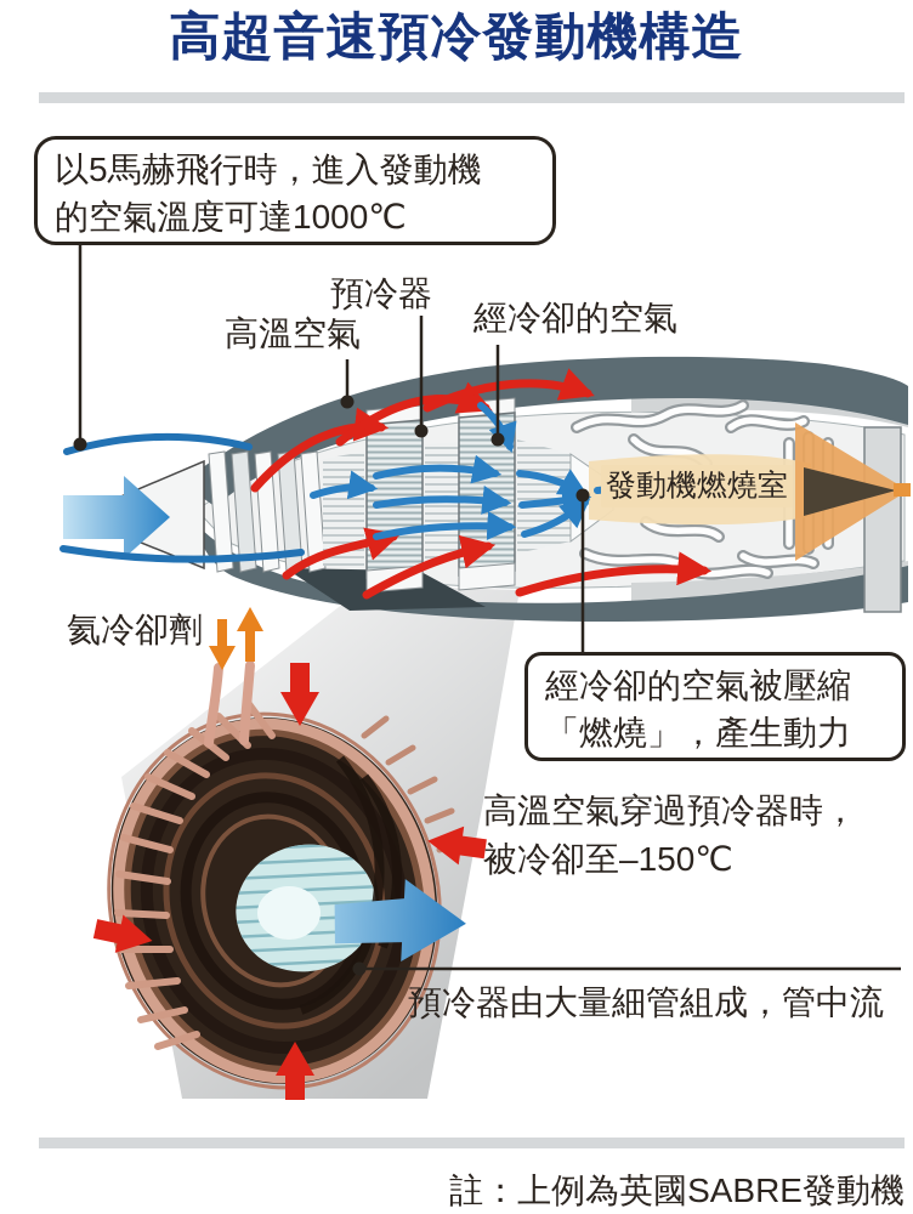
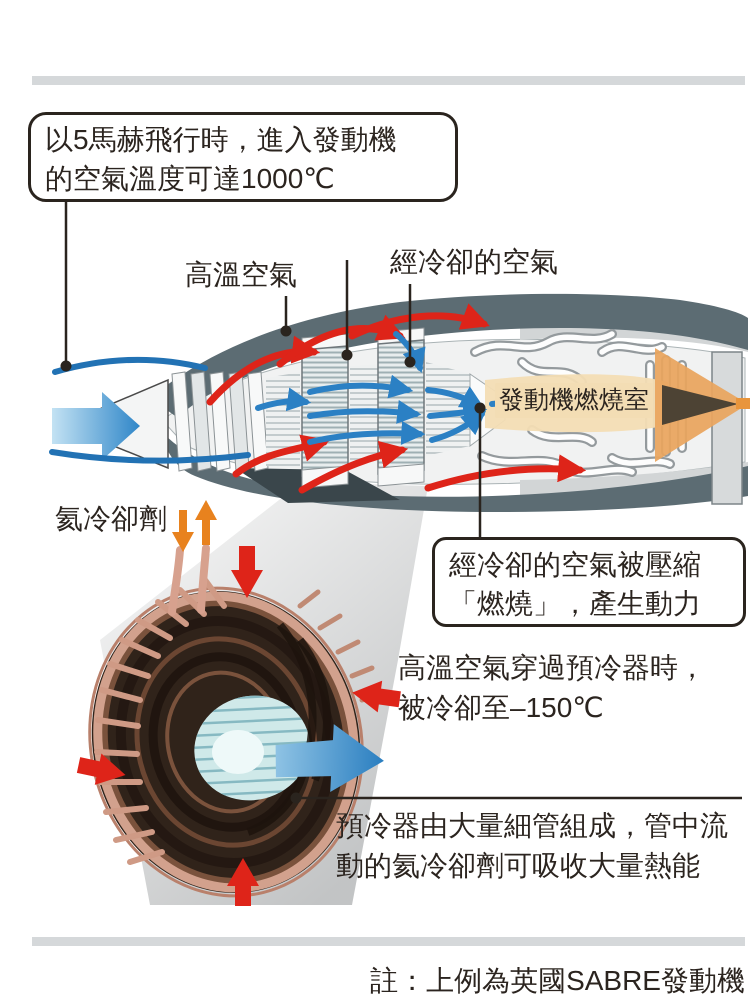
- 高超音速預冷發動機構造
  以5馬赫飛行時，進入發動機
  的空氣溫度可達1000℃
  高溫空氣
- 預冷器
  經冷卻的空氣
  發動機燃燒室
  氦冷卻劑
  經冷卻的空氣被壓縮
  「燃燒」，產生動力
  高溫空氣穿過預冷器時，
  被冷卻至–150℃
  預冷器由大量細管組成，管中流
+ 動的氦冷卻劑可吸收大量熱能
  註：上例為英國SABRE發動機
